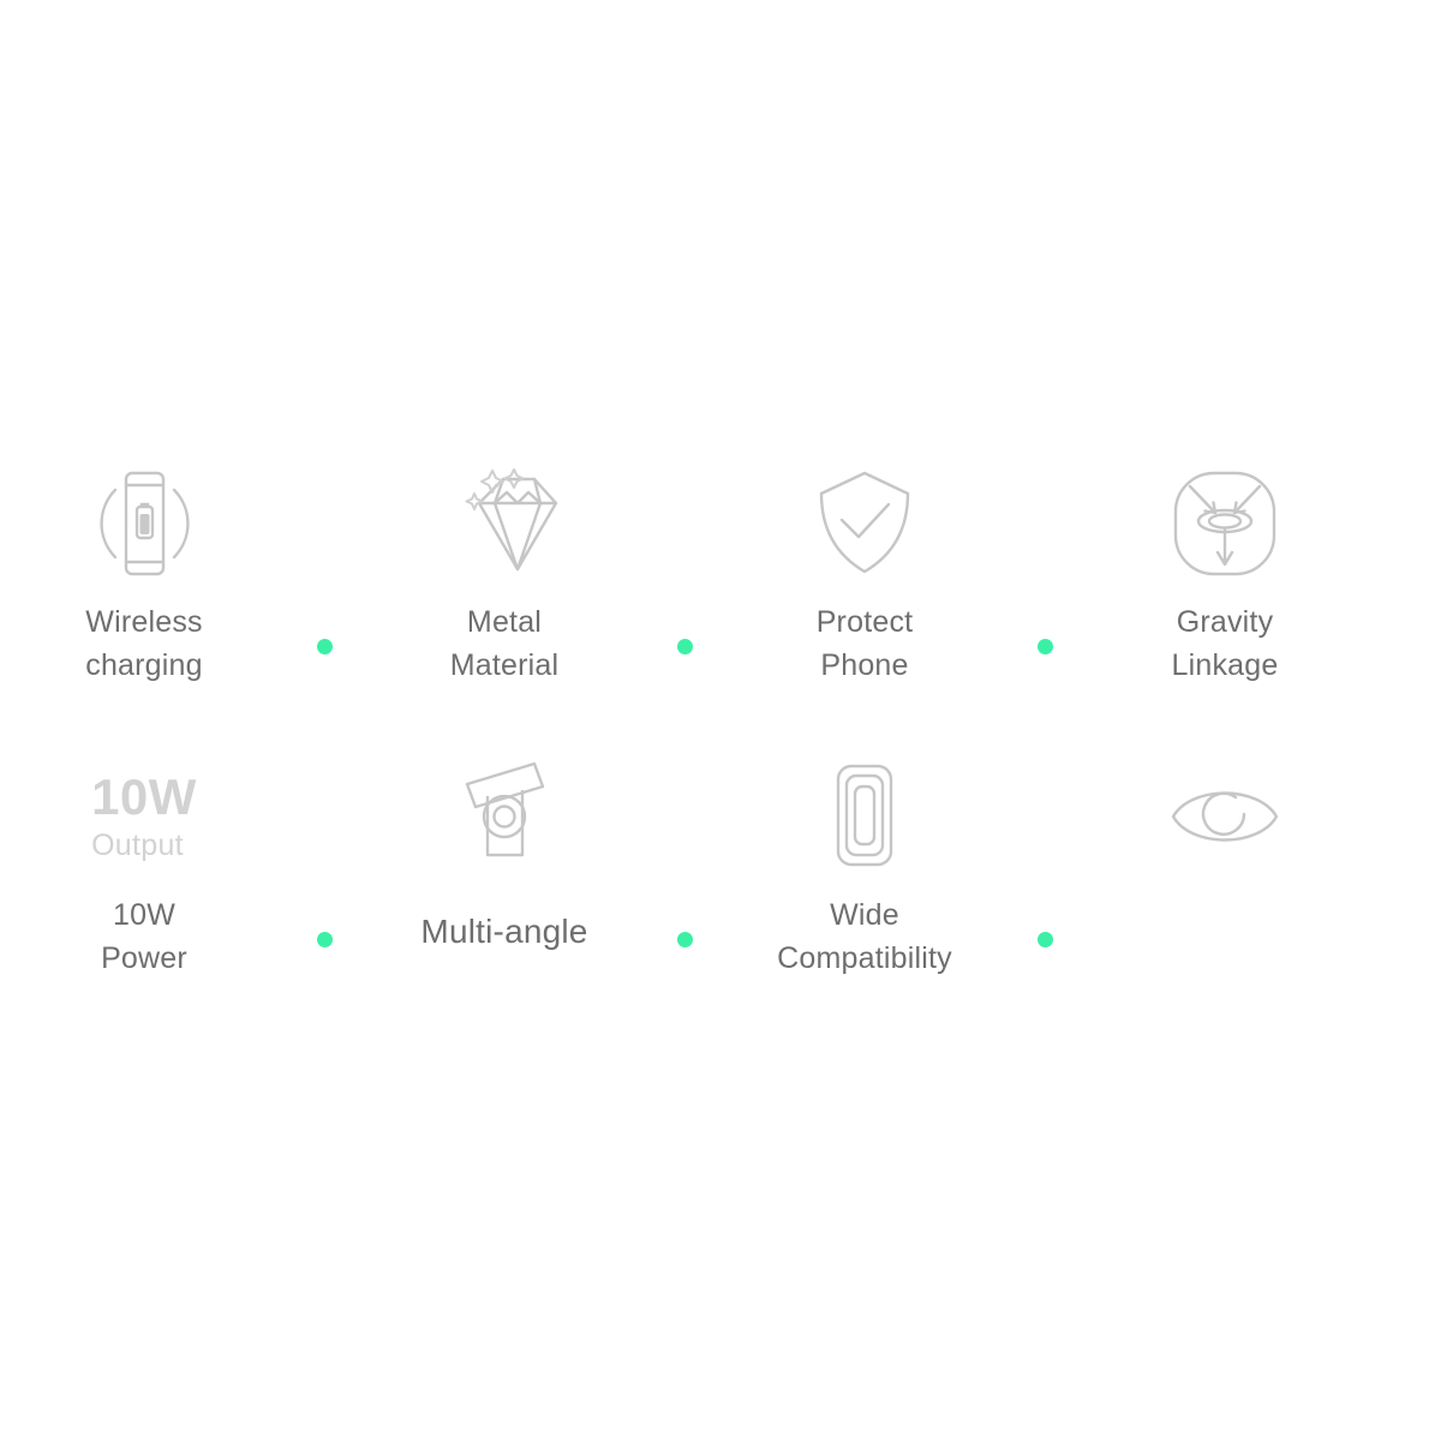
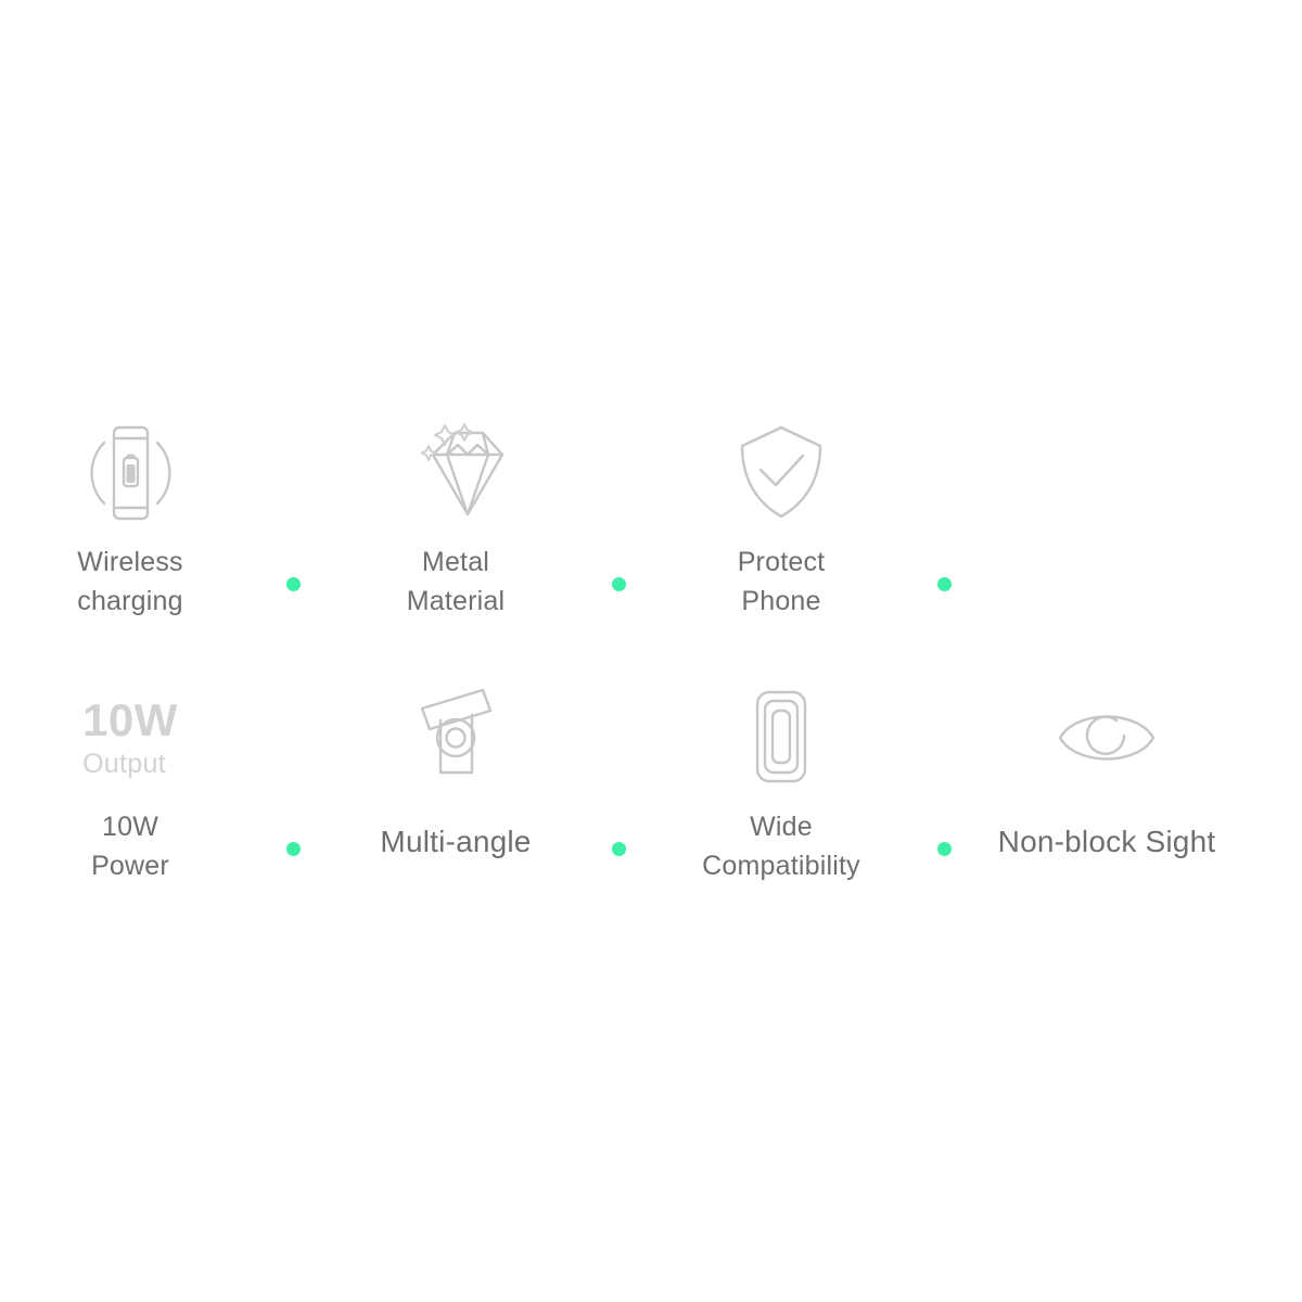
  Wireless
  charging
  Metal
  Material
  Protect
  Phone
- Gravity
- Linkage
  10W
  Output
  10W
  Power
  Multi-angle
  Wide
  Compatibility
+ Non-block Sight
